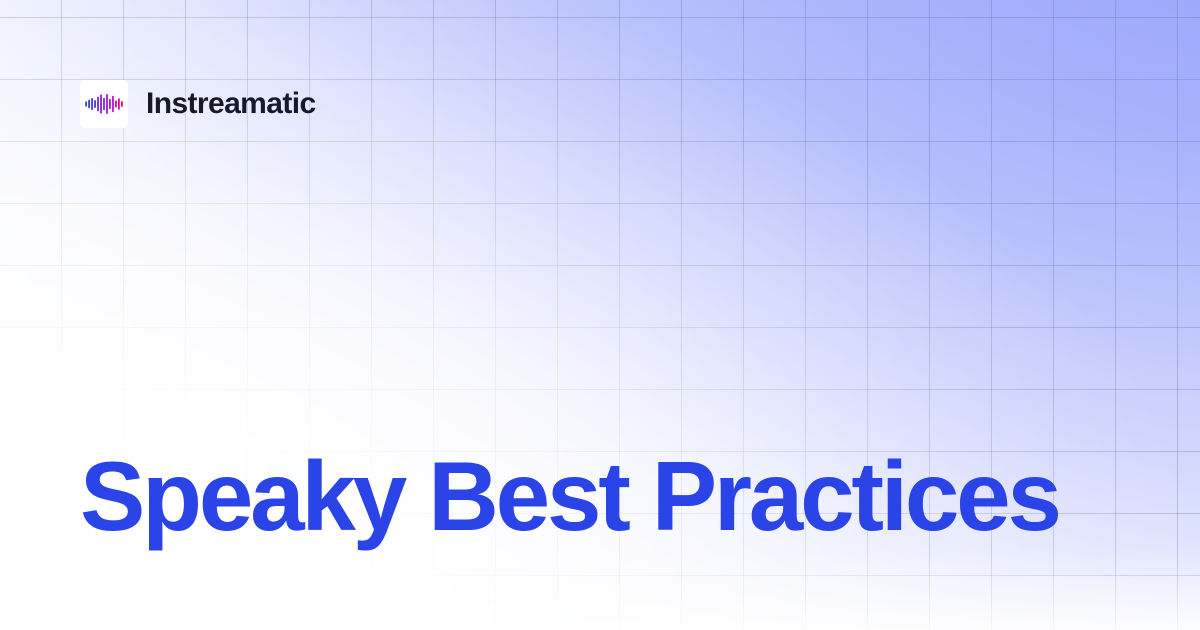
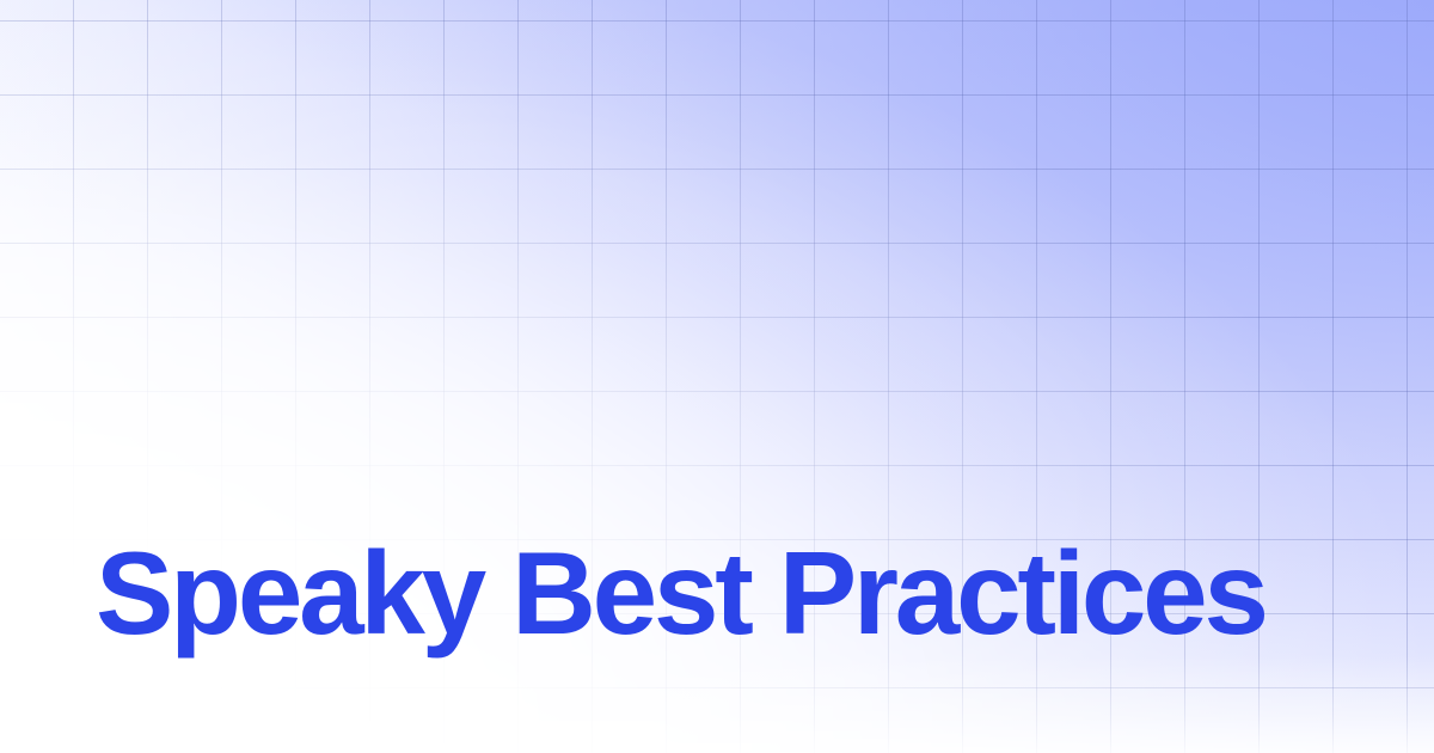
- Instreamatic
  Speaky Best Practices
